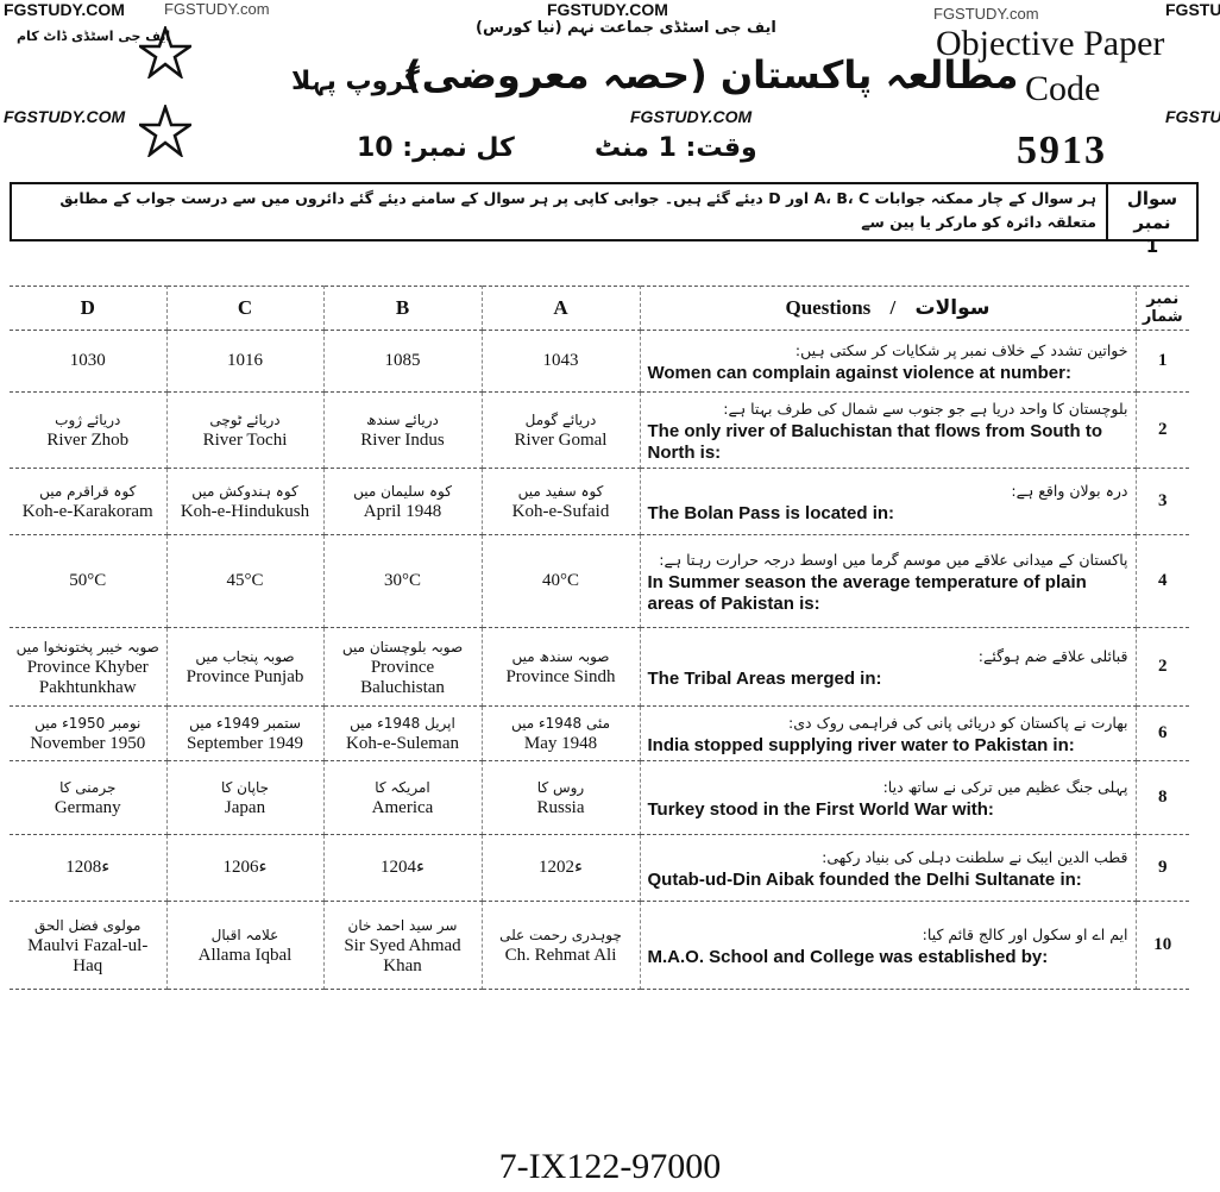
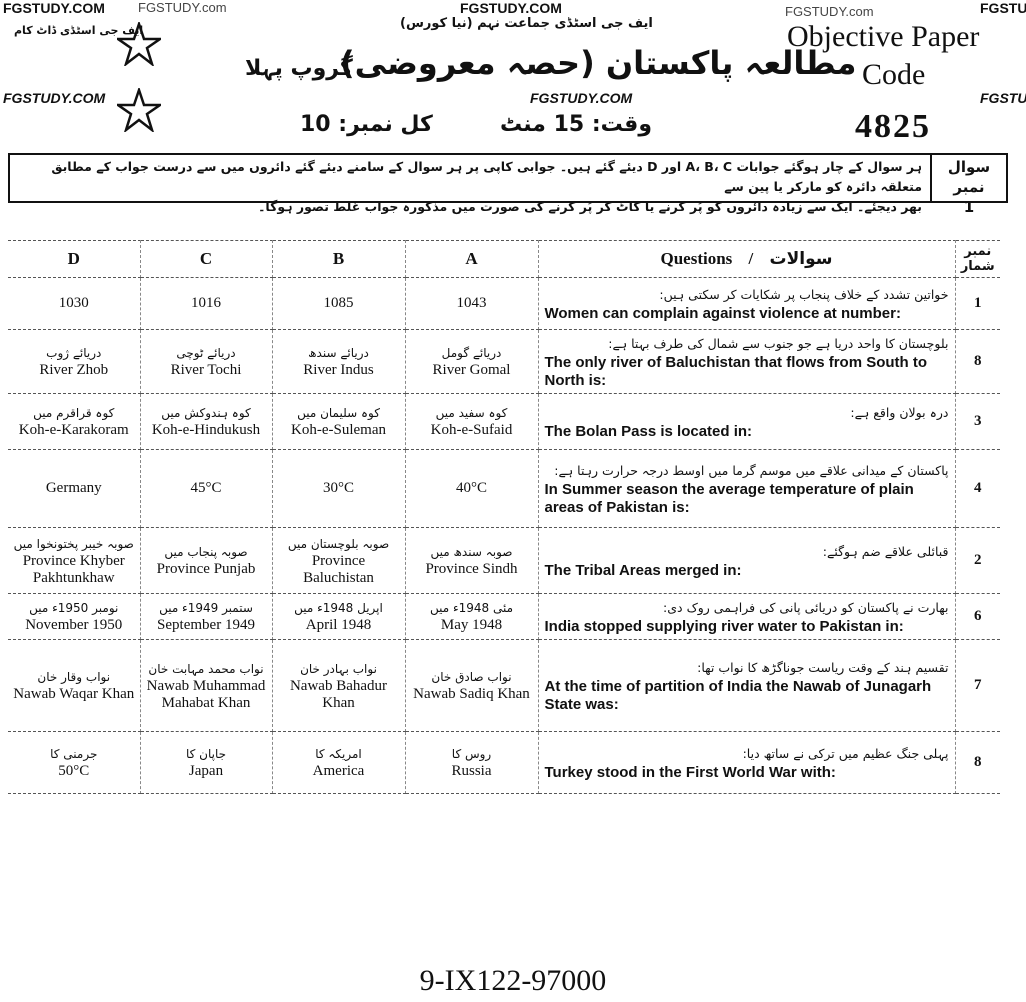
  FGSTUDY.COM
  FGSTUDY.com
  FGSTUDY.COM
  FGSTUDY.com
  FGSTU
  ف جی اسٹڈی ڈاٹ کام
  FGSTUDY.COM
  FGSTUDY.COM
  FGSTU
  ایف جی اسٹڈی جماعت نہم (نیا کورس)
  مطالعہ پاکستان (حصہ معروضی)
  گروپ پہلا
- وقت: 1 منٹ
+ وقت: 15 منٹ
  کل نمبر: 10
  Objective Paper
  Code
- 5913
+ 4825
- ہر سوال کے چار ممکنہ جوابات A، B، C اور D دیئے گئے ہیں۔ جوابی کاپی پر ہر سوال کے سامنے دیئے گئے دائروں میں سے درست جواب کے مطابق متعلقہ دائرہ کو مارکر یا پین سے
+ ہر سوال کے چار ہوگئے جوابات A، B، C اور D دیئے گئے ہیں۔ جوابی کاپی پر ہر سوال کے سامنے دیئے گئے دائروں میں سے درست جواب کے مطابق متعلقہ دائرہ کو مارکر یا پین سے
+ بھر دیجئے۔ ایک سے زیادہ دائروں کو پُر کرنے یا کاٹ کر پُر کرنے کی صورت میں مذکورہ جواب غلط تصور ہوگا۔
  سوال نمبر
  1
  D	C	B	A	Questions / سوالات	نمبر شمار
- 1030	1016	1085	1043	خواتین تشدد کے خلاف نمبر پر شکایات کر سکتی ہیں:Women can complain against violence at number:	1
+ 1030	1016	1085	1043	خواتین تشدد کے خلاف پنجاب پر شکایات کر سکتی ہیں:Women can complain against violence at number:	1
- دریائے ژوبRiver Zhob	دریائے ٹوچیRiver Tochi	دریائے سندھRiver Indus	دریائے گوملRiver Gomal	بلوچستان کا واحد دریا ہے جو جنوب سے شمال کی طرف بہتا ہے:The only river of Baluchistan that flows from South to North is:	2
+ دریائے ژوبRiver Zhob	دریائے ٹوچیRiver Tochi	دریائے سندھRiver Indus	دریائے گوملRiver Gomal	بلوچستان کا واحد دریا ہے جو جنوب سے شمال کی طرف بہتا ہے:The only river of Baluchistan that flows from South to North is:	8
- کوہ قراقرم میںKoh-e-Karakoram	کوہ ہندوکش میںKoh-e-Hindukush	کوہ سلیمان میںApril 1948	کوہ سفید میںKoh-e-Sufaid	درہ بولان واقع ہے:The Bolan Pass is located in:	3
+ کوہ قراقرم میںKoh-e-Karakoram	کوہ ہندوکش میںKoh-e-Hindukush	کوہ سلیمان میںKoh-e-Suleman	کوہ سفید میںKoh-e-Sufaid	درہ بولان واقع ہے:The Bolan Pass is located in:	3
- 50°C	45°C	30°C	40°C	پاکستان کے میدانی علاقے میں موسم گرما میں اوسط درجہ حرارت رہتا ہے:In Summer season the average temperature of plain areas of Pakistan is:	4
+ Germany	45°C	30°C	40°C	پاکستان کے میدانی علاقے میں موسم گرما میں اوسط درجہ حرارت رہتا ہے:In Summer season the average temperature of plain areas of Pakistan is:	4
  صوبہ خیبر پختونخوا میںProvince Khyber Pakhtunkhaw	صوبہ پنجاب میںProvince Punjab	صوبہ بلوچستان میںProvince Baluchistan	صوبہ سندھ میںProvince Sindh	قبائلی علاقے ضم ہوگئے:The Tribal Areas merged in:	2
- نومبر 1950ء میںNovember 1950	ستمبر 1949ء میںSeptember 1949	اپریل 1948ء میںKoh-e-Suleman	مئی 1948ء میںMay 1948	بھارت نے پاکستان کو دریائی پانی کی فراہمی روک دی:India stopped supplying river water to Pakistan in:	6
+ نومبر 1950ء میںNovember 1950	ستمبر 1949ء میںSeptember 1949	اپریل 1948ء میںApril 1948	مئی 1948ء میںMay 1948	بھارت نے پاکستان کو دریائی پانی کی فراہمی روک دی:India stopped supplying river water to Pakistan in:	6
+ نواب وقار خانNawab Waqar Khan	نواب محمد مہابت خانNawab Muhammad Mahabat Khan	نواب بہادر خانNawab Bahadur Khan	نواب صادق خانNawab Sadiq Khan	تقسیم ہند کے وقت ریاست جوناگڑھ کا نواب تھا:At the time of partition of India the Nawab of Junagarh State was:	7
- جرمنی کاGermany	جاپان کاJapan	امریکہ کاAmerica	روس کاRussia	پہلی جنگ عظیم میں ترکی نے ساتھ دیا:Turkey stood in the First World War with:	8
+ جرمنی کا50°C	جاپان کاJapan	امریکہ کاAmerica	روس کاRussia	پہلی جنگ عظیم میں ترکی نے ساتھ دیا:Turkey stood in the First World War with:	8
- 1208ء	1206ء	1204ء	1202ء	قطب الدین ایبک نے سلطنت دہلی کی بنیاد رکھی:Qutab-ud-Din Aibak founded the Delhi Sultanate in:	9
- مولوی فضل الحقMaulvi Fazal-ul-Haq	علامہ اقبالAllama Iqbal	سر سید احمد خانSir Syed Ahmad Khan	چوہدری رحمت علیCh. Rehmat Ali	ایم اے او سکول اور کالج قائم کیا:M.A.O. School and College was established by:	10
- 7-IX122-97000
+ 9-IX122-97000
